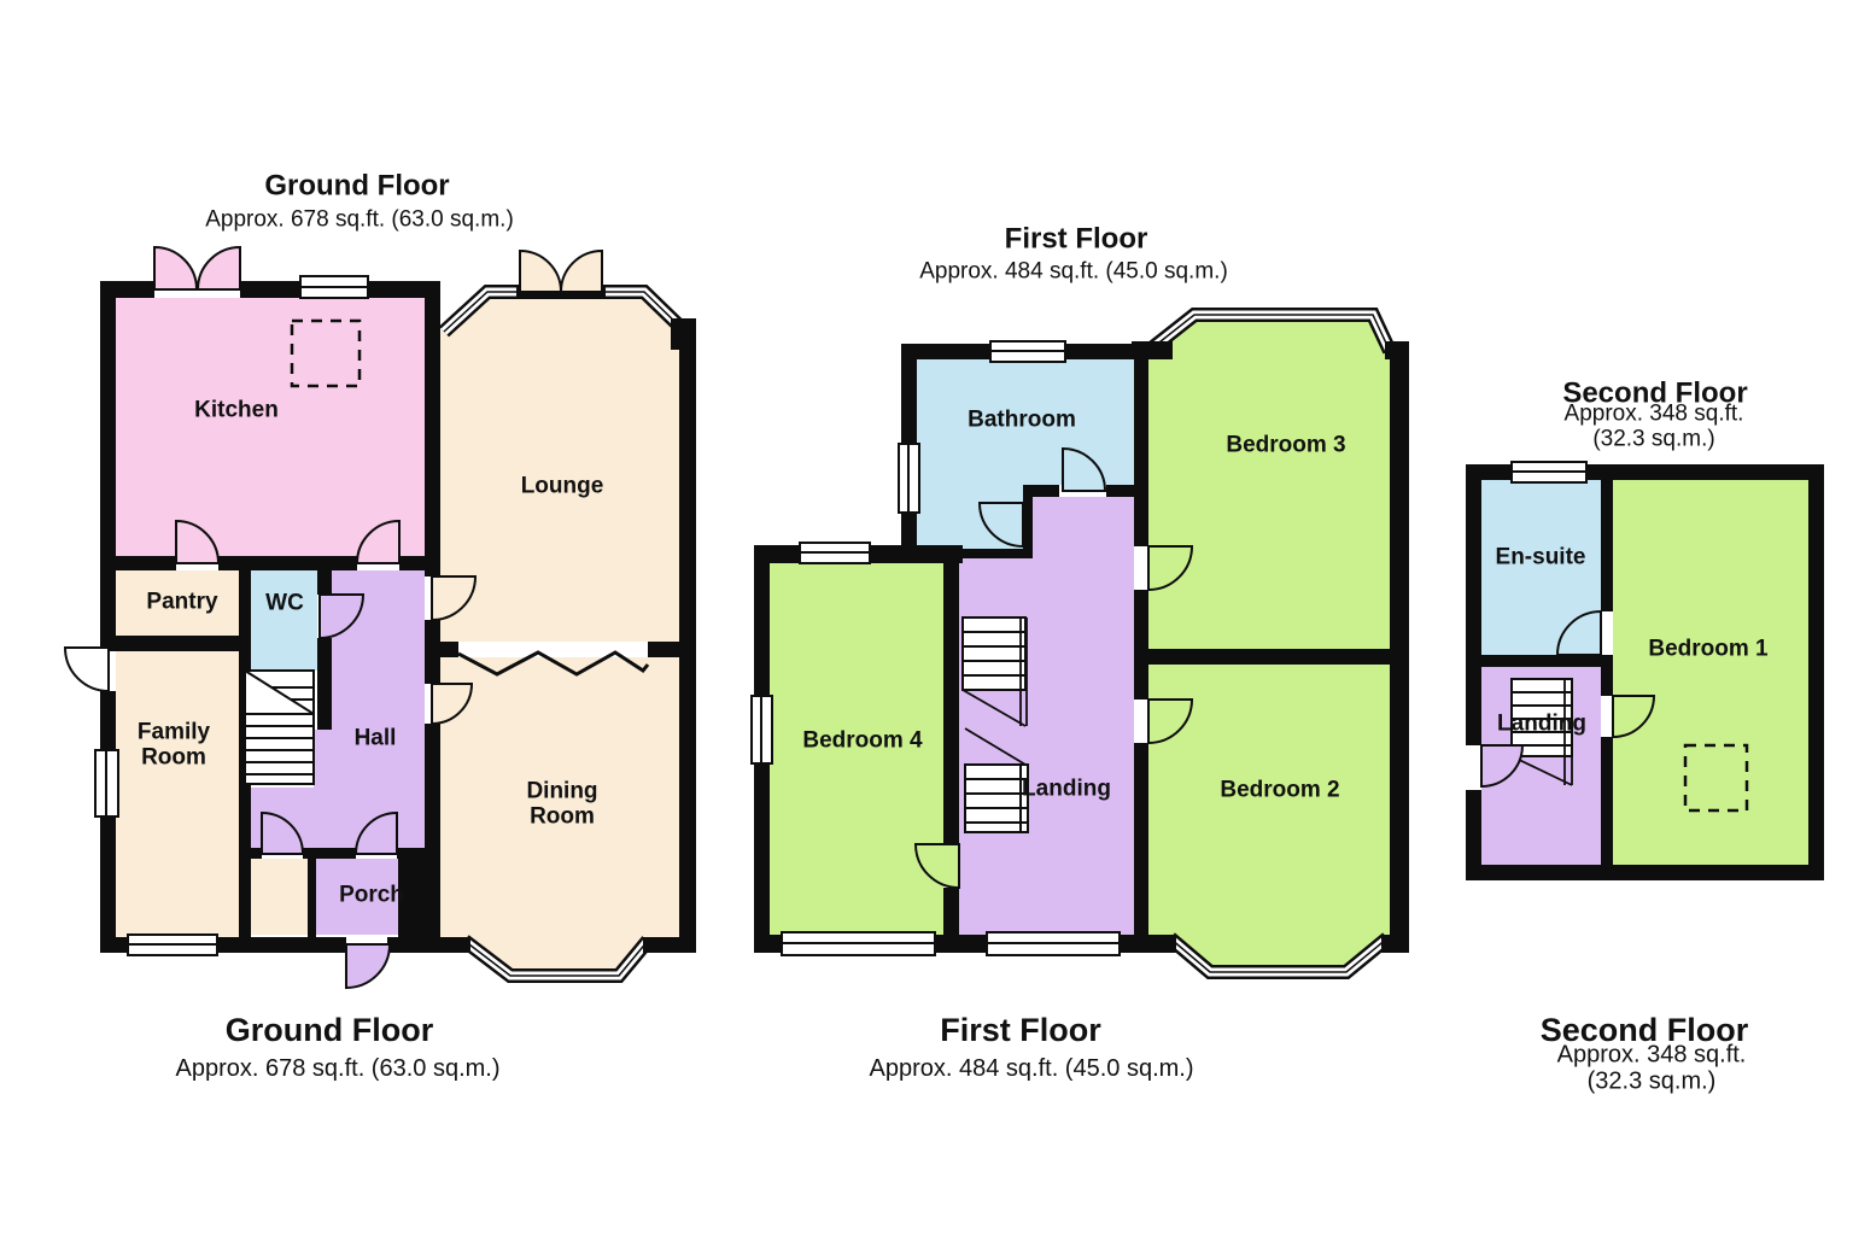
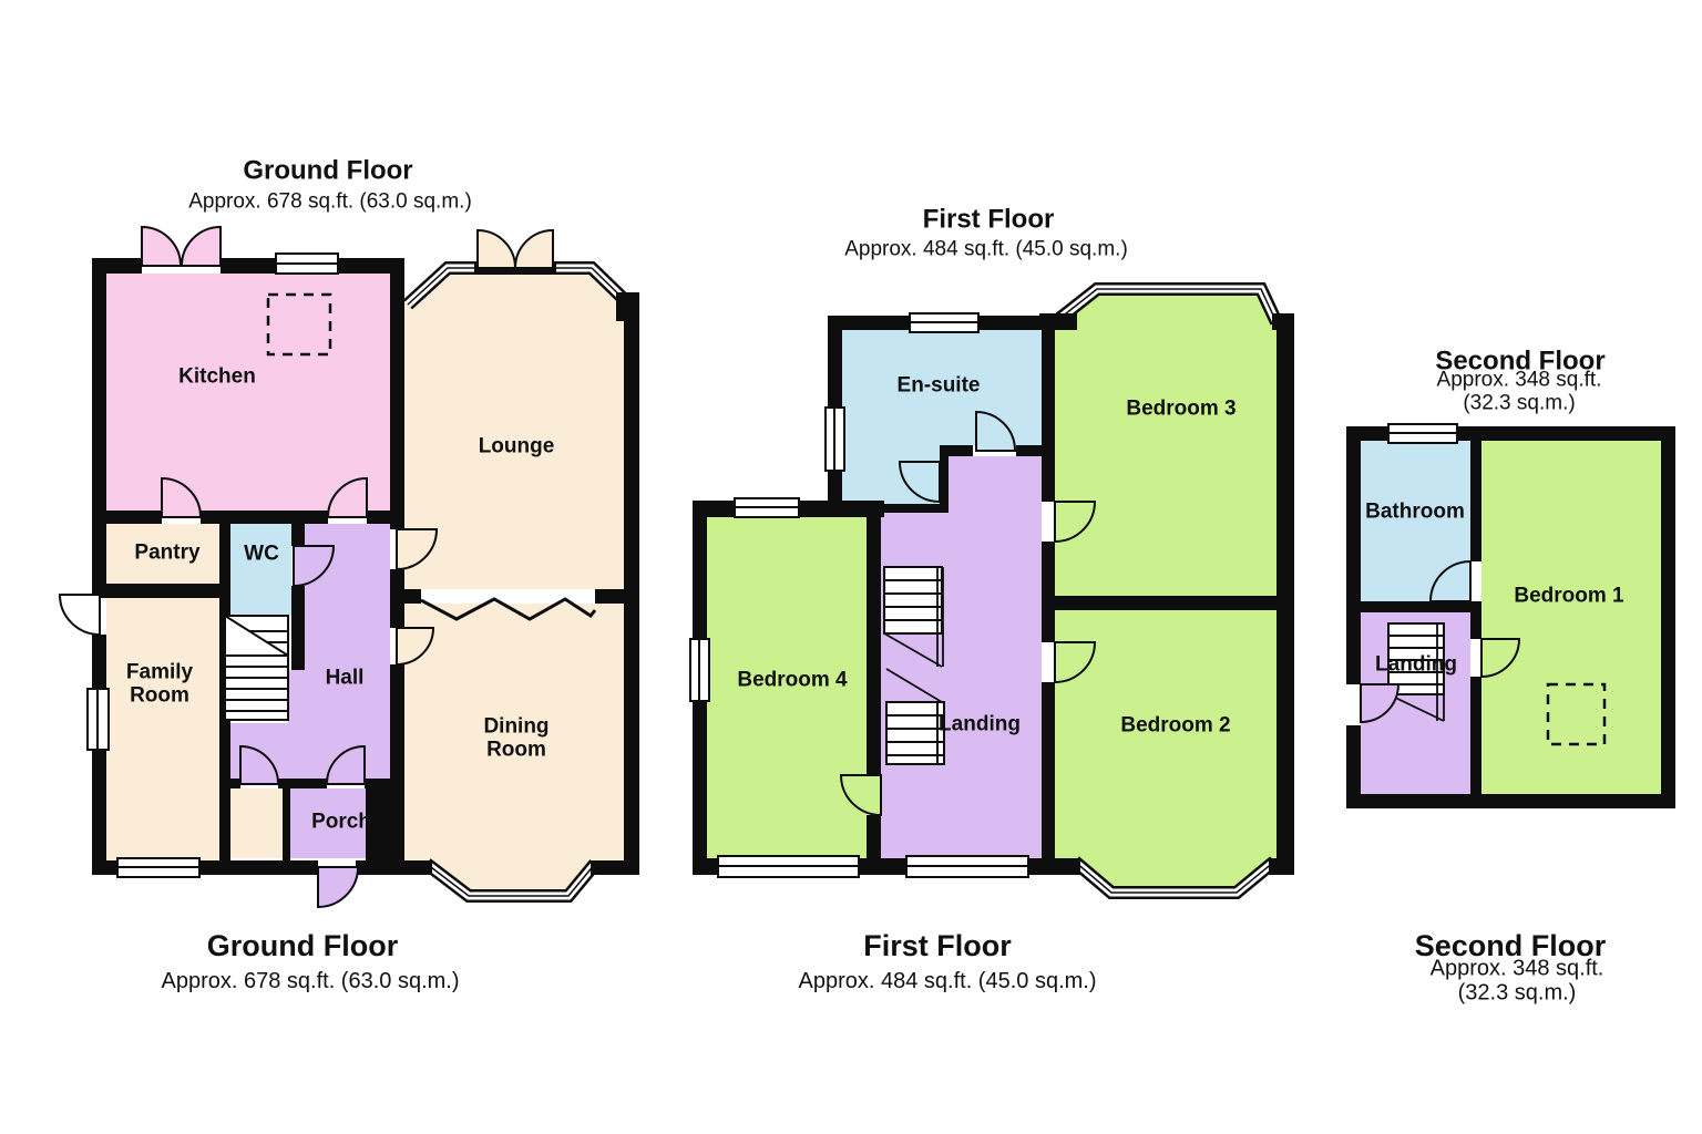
  Ground Floor
  Approx. 678 sq.ft. (63.0 sq.m.)
  First Floor
  Approx. 484 sq.ft. (45.0 sq.m.)
  Second Floor
  Approx. 348 sq.ft. (32.3 sq.m.)
  Ground Floor
  Approx. 678 sq.ft. (63.0 sq.m.)
  First Floor
  Approx. 484 sq.ft. (45.0 sq.m.)
  Second Floor
  Approx. 348 sq.ft. (32.3 sq.m.)
  Kitchen
  Lounge
  Pantry
  WC
  Hall
  Family
  Room
  Dining
  Room
  Porch
- Bathroom
+ En-suite
  Bedroom 3
  Bedroom 4
  Landing
  Bedroom 2
- En-suite
+ Bathroom
  Bedroom 1
  Landing
